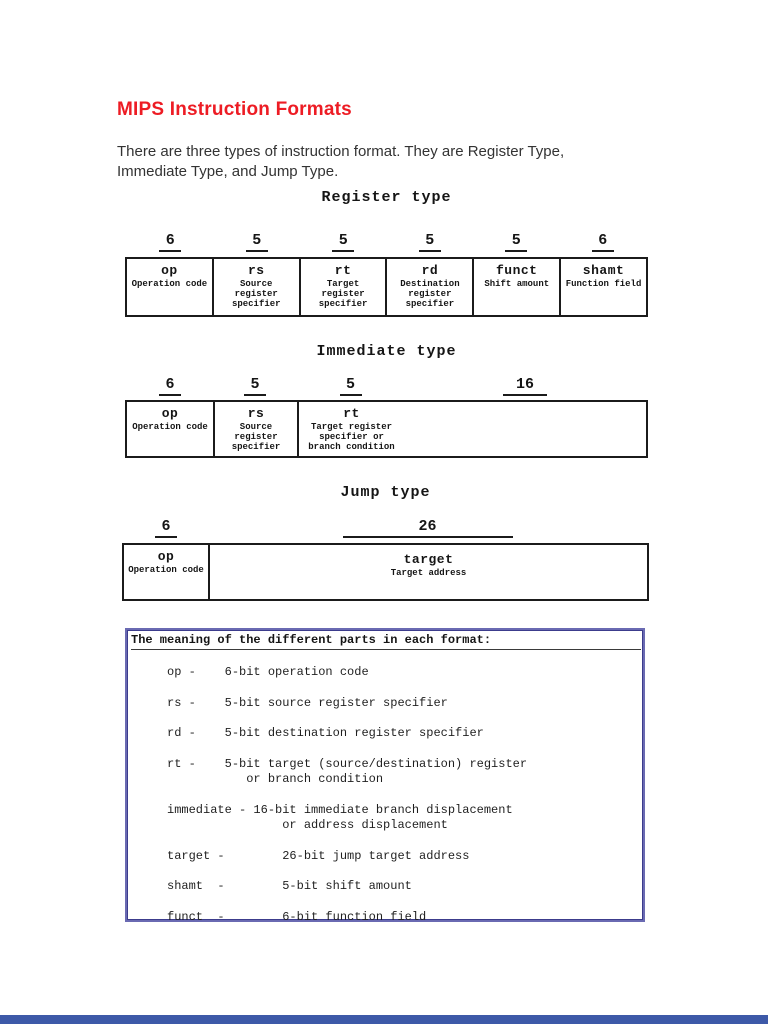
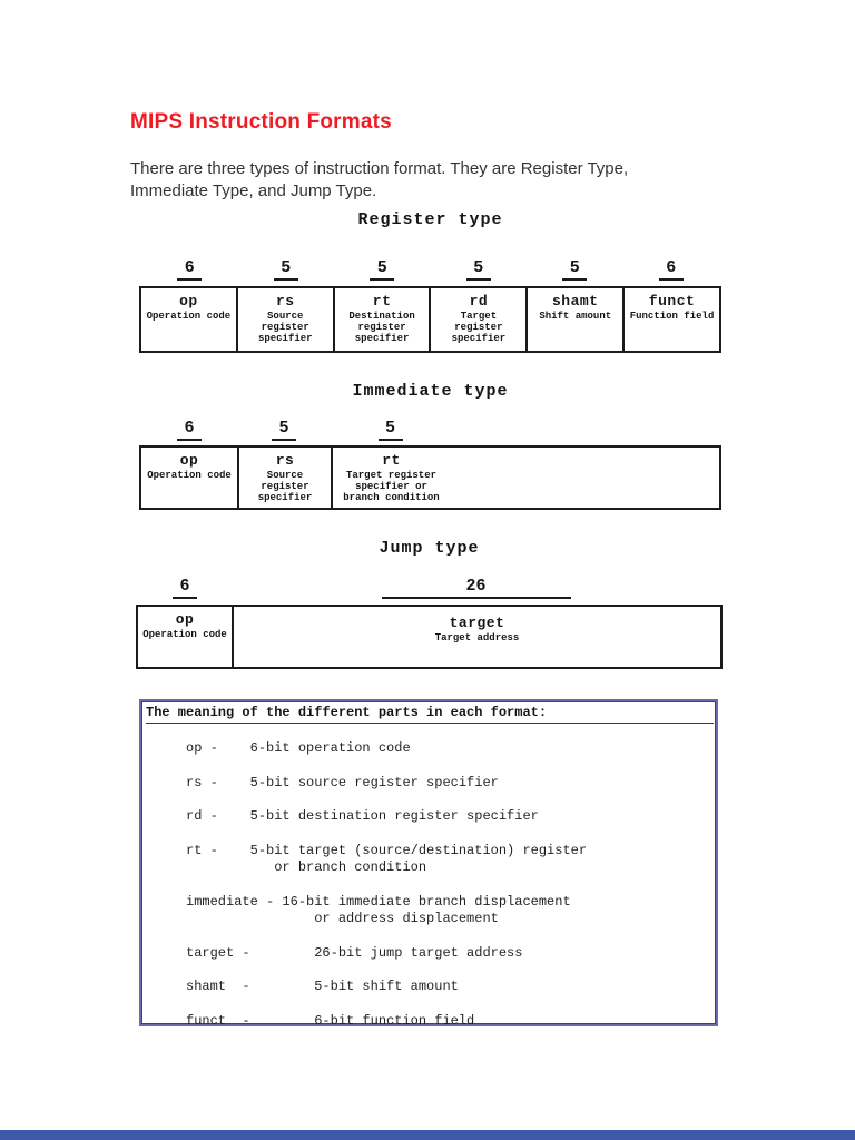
  MIPS Instruction Formats
  There are three types of instruction format. They are Register Type, Immediate Type, and Jump Type.
  Register type
  6
  5
  5
  5
  5
  6
  op
  Operation code
  rs
  Source register specifier
  rt
- Target register specifier
+ Destination register specifier
  rd
- Destination register specifier
+ Target register specifier
- funct
+ shamt
  Shift amount
- shamt
+ funct
  Function field
  Immediate type
  6
  5
  5
- 16
  op
  Operation code
  rs
  Source register specifier
  rt
  Target register specifier or branch condition
  Jump type
  6
  26
  op
  Operation code
  target
  Target address
  The meaning of the different parts in each format:
  op - 6-bit operation code
  rs - 5-bit source register specifier
  rd - 5-bit destination register specifier
  rt - 5-bit target (source/destination) register
  or branch condition
  immediate - 16-bit immediate branch displacement
  or address displacement
  target - 26-bit jump target address
  shamt - 5-bit shift amount
  funct - 6-bit function field
